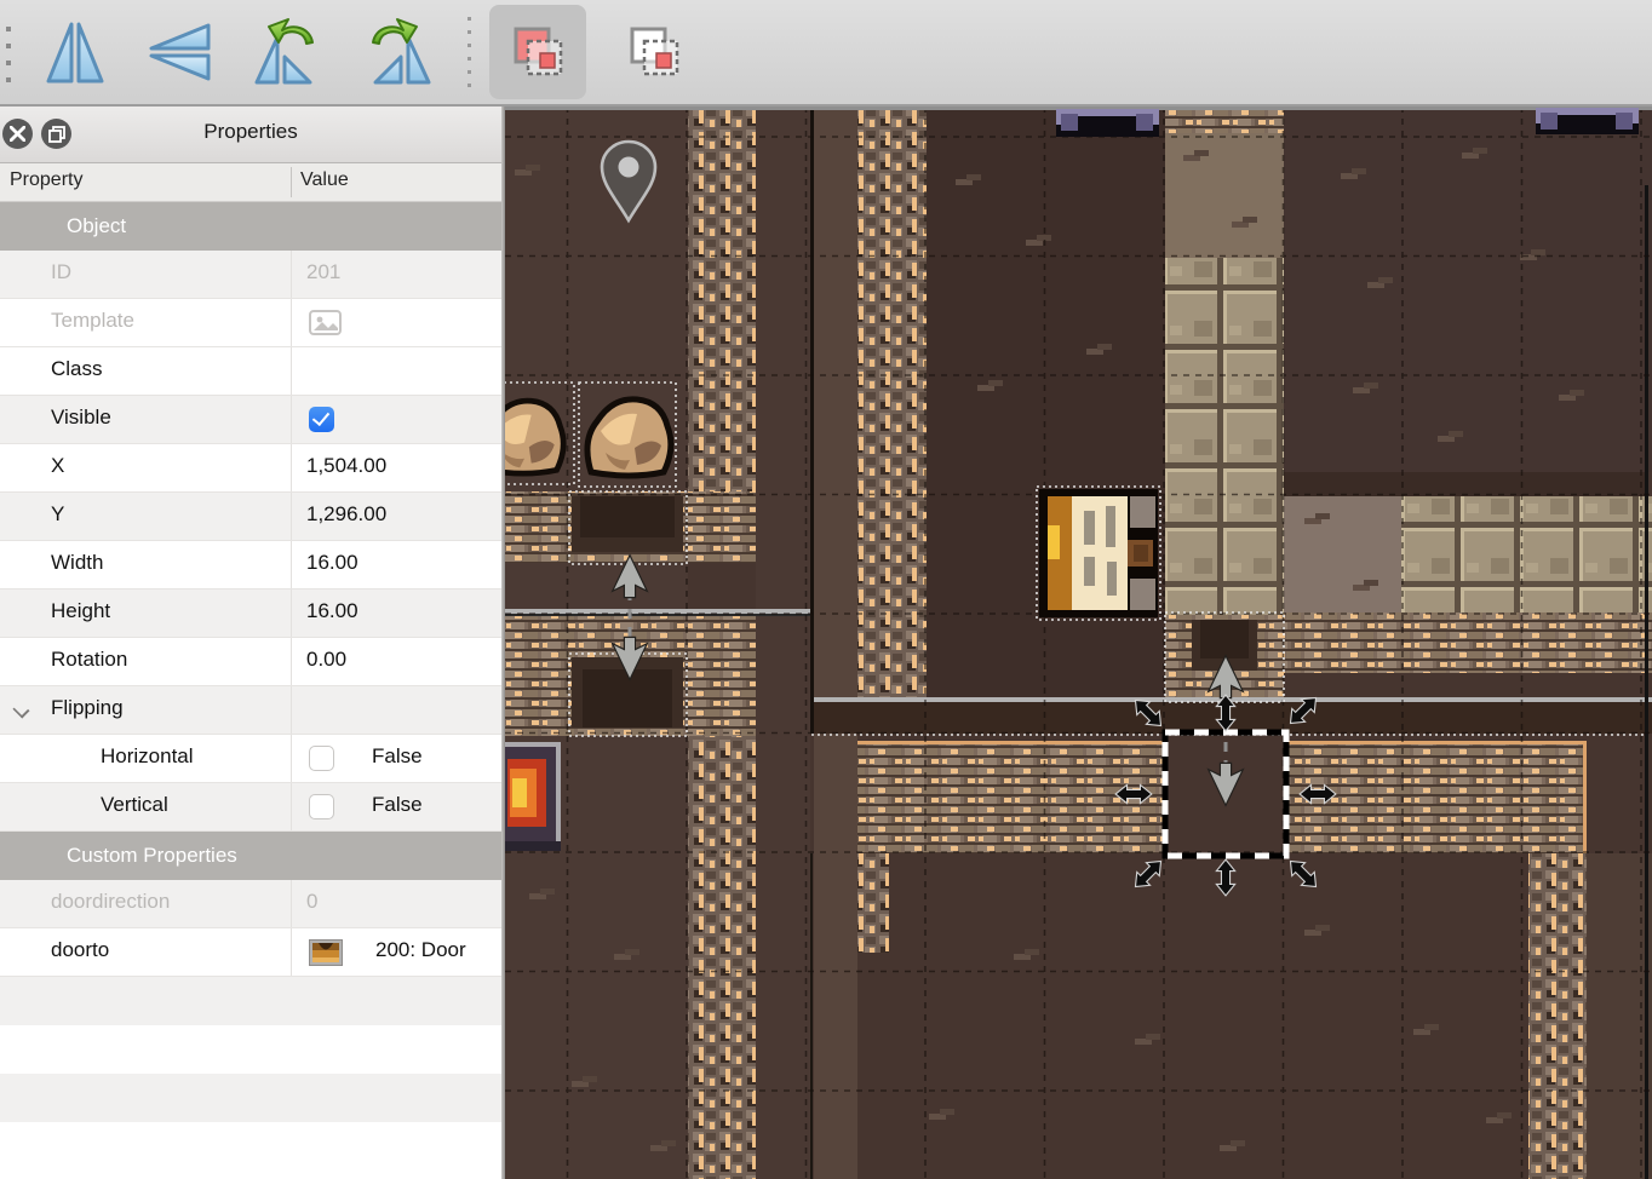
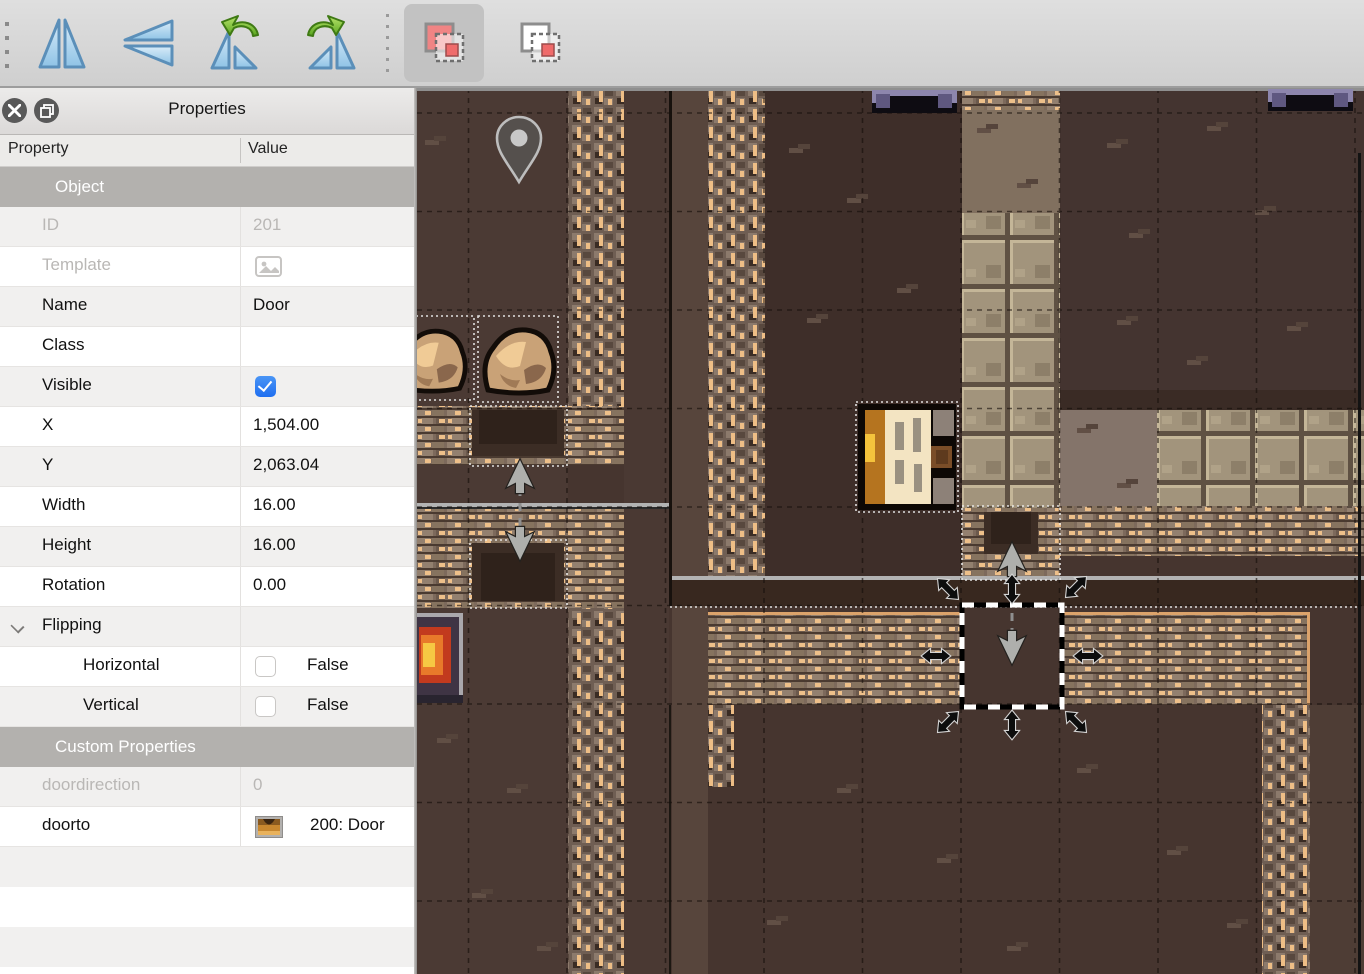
  Properties
  Property
  Value
  Object
  ID
  201
  Template
+ Name
+ Door
  Class
  Visible
  X
  1,504.00
  Y
- 1,296.00
+ 2,063.04
  Width
  16.00
  Height
  16.00
  Rotation
  0.00
  Flipping
  Horizontal
  False
  Vertical
  False
  Custom Properties
  doordirection
  0
  doorto
  200: Door
